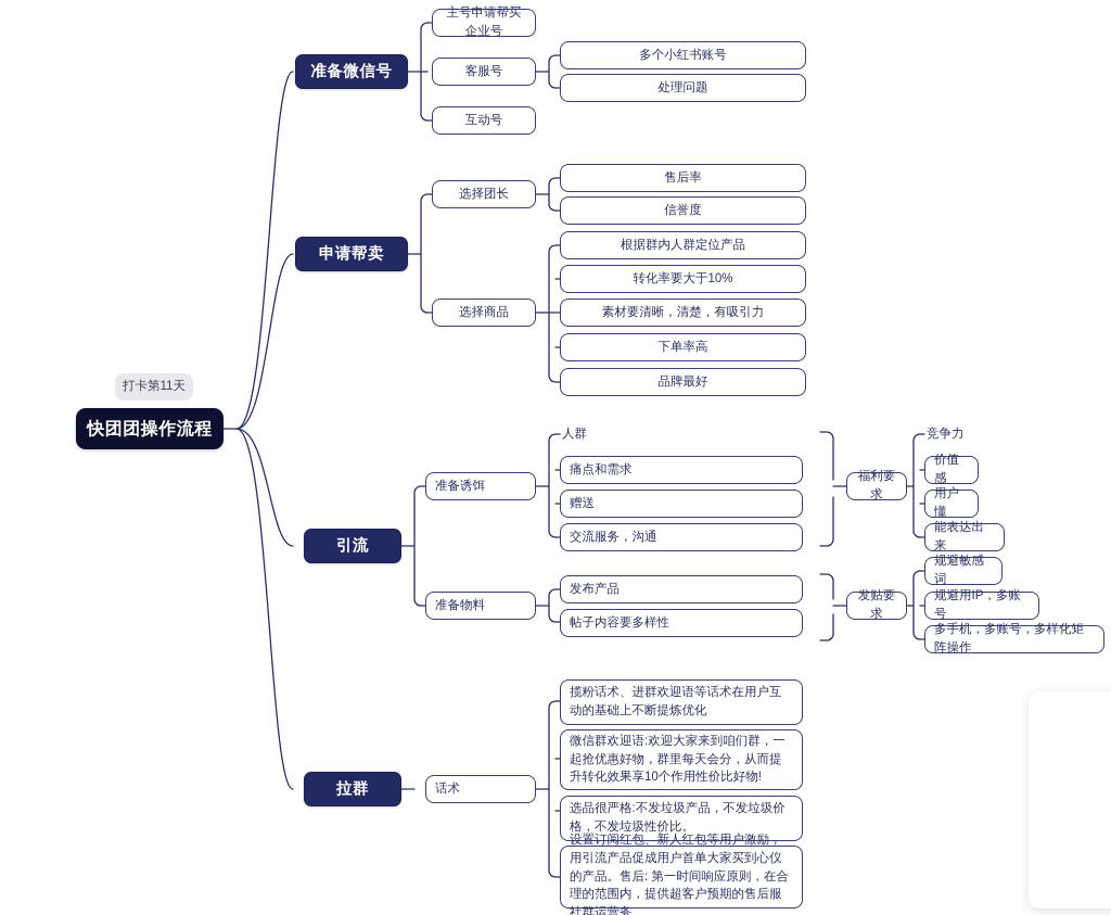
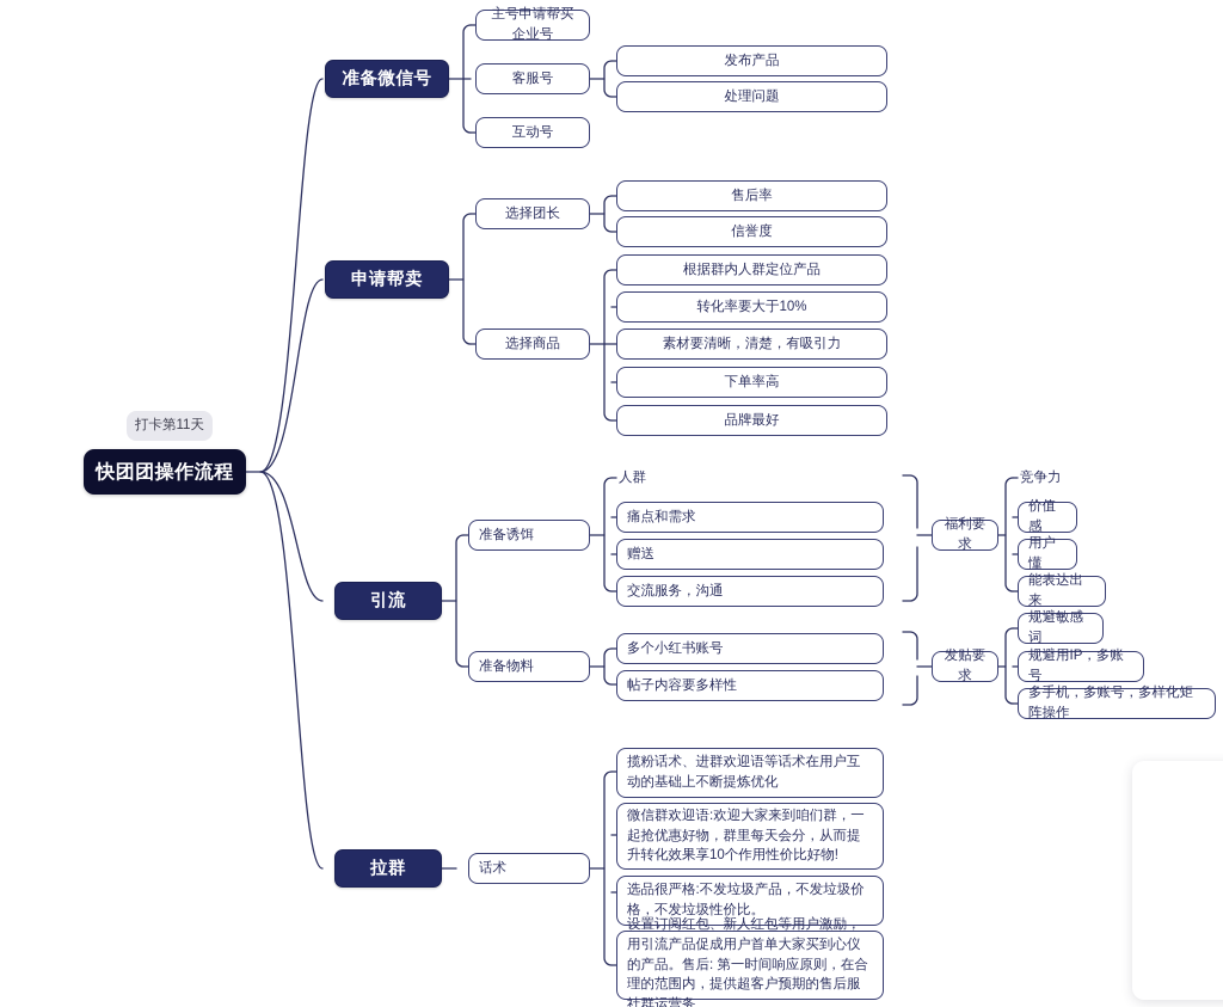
  打卡第11天
  快团团操作流程
  准备微信号
  主号申请帮买企业号
  客服号
  互动号
- 多个小红书账号
+ 发布产品
  处理问题
  申请帮卖
  选择团长
  选择商品
  售后率
  信誉度
  根据群内人群定位产品
  转化率要大于10%
  素材要清晰，清楚，有吸引力
  下单率高
  品牌最好
  引流
  准备诱饵
  准备物料
  人群
  痛点和需求
  赠送
  交流服务，沟通
  福利要求
  竞争力
  价值感
  用户懂
  能表达出来
- 发布产品
+ 多个小红书账号
  帖子内容要多样性
  发贴要求
  规避敏感词
  规避用IP，多账号
  多手机，多账号，多样化矩阵操作
  拉群
  话术
  揽粉话术、进群欢迎语等话术在用户互动的基础上不断提炼优化
  微信群欢迎语:欢迎大家来到咱们群，一起抢优惠好物，群里每天会分，从而提升转化效果享10个作用性价比好物!
  选品很严格:不发垃圾产品，不发垃圾价格，不发垃圾性价比。
  设置订阅红包、新人红包等用户激励，用引流产品促成用户首单大家买到心仪的产品。售后: 第一时间响应原则，在合理的范围内，提供超客户预期的售后服社群运营务
